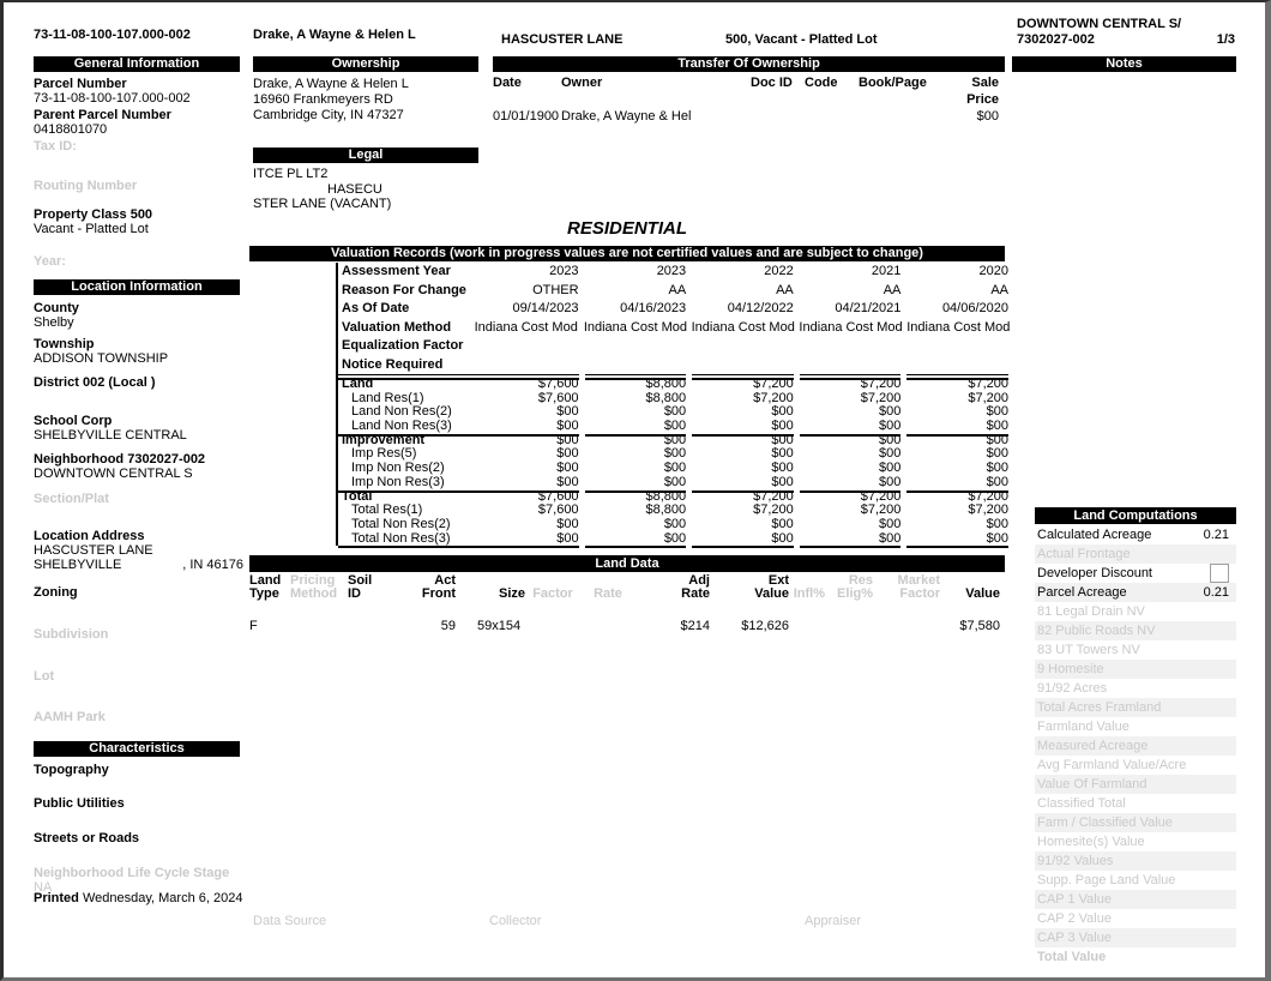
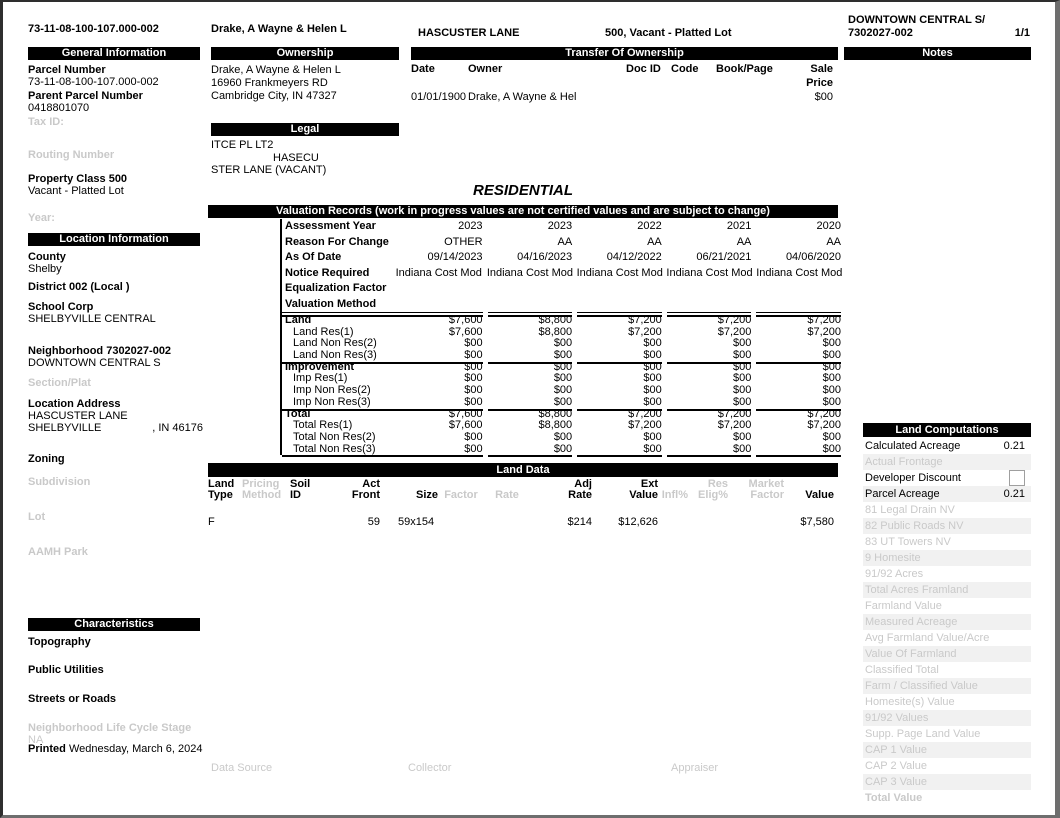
  73-11-08-100-107.000-002
  Drake, A Wayne & Helen L
  HASCUSTER LANE
  500, Vacant - Platted Lot
  DOWNTOWN CENTRAL S/
  7302027-002
- 1/3
+ 1/1
  General Information
  Ownership
  Transfer Of Ownership
  Notes
  Parcel Number
  73-11-08-100-107.000-002
  Parent Parcel Number
  0418801070
  Tax ID:
  Routing Number
  Property Class 500
  Vacant - Platted Lot
  Year:
  Location Information
  County
  Shelby
- Township
- ADDISON TOWNSHIP
  District 002 (Local )
  School Corp
  SHELBYVILLE CENTRAL
  Neighborhood 7302027-002
  DOWNTOWN CENTRAL S
  Section/Plat
  Location Address
  HASCUSTER LANE
  SHELBYVILLE
  , IN 46176
  Zoning
  Subdivision
  Lot
  AAMH Park
  Characteristics
  Topography
  Public Utilities
  Streets or Roads
  Neighborhood Life Cycle Stage
  NA
  Printed Wednesday, March 6, 2024
  Drake, A Wayne & Helen L
  16960 Frankmeyers RD
  Cambridge City, IN 47327
  Legal
  ITCE PL LT2
  HASECU
  STER LANE (VACANT)
  Date
  Owner
  Doc ID
  Code
  Book/Page
  Sale Price
  01/01/1900
  Drake, A Wayne & Hel
  $00
  RESIDENTIAL
  Valuation Records (work in progress values are not certified values and are subject to change)
  Assessment Year
  2023
  2023
  2022
  2021
  2020
  Reason For Change
  OTHER
  AA
  AA
  AA
  AA
  As Of Date
  09/14/2023
  04/16/2023
  04/12/2022
- 04/21/2021
+ 06/21/2021
  04/06/2020
- Valuation Method
+ Notice Required
  Indiana Cost Mod
  Indiana Cost Mod
  Indiana Cost Mod
  Indiana Cost Mod
  Indiana Cost Mod
  Equalization Factor
- Notice Required
+ Valuation Method
  Land
  $7,600
  $8,800
  $7,200
  $7,200
  $7,200
  Land Res(1)
  $7,600
  $8,800
  $7,200
  $7,200
  $7,200
  Land Non Res(2)
  $00
  $00
  $00
  $00
  $00
  Land Non Res(3)
  $00
  $00
  $00
  $00
  $00
  Improvement
  $00
  $00
  $00
  $00
  $00
- Imp Res(5)
+ Imp Res(1)
  $00
  $00
  $00
  $00
  $00
  Imp Non Res(2)
  $00
  $00
  $00
  $00
  $00
  Imp Non Res(3)
  $00
  $00
  $00
  $00
  $00
  Total
  $7,600
  $8,800
  $7,200
  $7,200
  $7,200
  Total Res(1)
  $7,600
  $8,800
  $7,200
  $7,200
  $7,200
  Total Non Res(2)
  $00
  $00
  $00
  $00
  $00
  Total Non Res(3)
  $00
  $00
  $00
  $00
  $00
  Land Data
  Land
  Type
  Pricing
  Method
  Soil
  ID
  Act
  Front
  Size
  Factor
  Rate
  Adj
  Rate
  Ext
  Value
  Infl%
  Res
  Elig%
  Market
  Factor
  Value
  F
  59
  59x154
  $214
  $12,626
  $7,580
  Land Computations
  Calculated Acreage
  0.21
  Actual Frontage
  Developer Discount
  Parcel Acreage
  0.21
  81 Legal Drain NV
  82 Public Roads NV
  83 UT Towers NV
  9 Homesite
  91/92 Acres
  Total Acres Framland
  Farmland Value
  Measured Acreage
  Avg Farmland Value/Acre
  Value Of Farmland
  Classified Total
  Farm / Classified Value
  Homesite(s) Value
  91/92 Values
  Supp. Page Land Value
  CAP 1 Value
  CAP 2 Value
  CAP 3 Value
  Total Value
  Data Source
  Collector
  Appraiser
